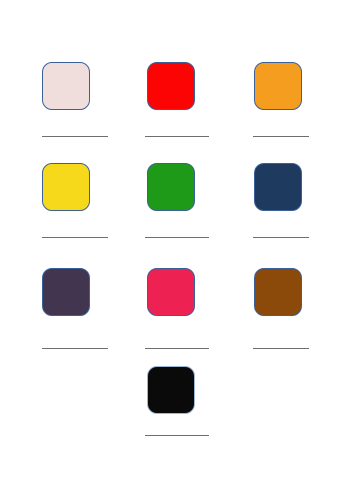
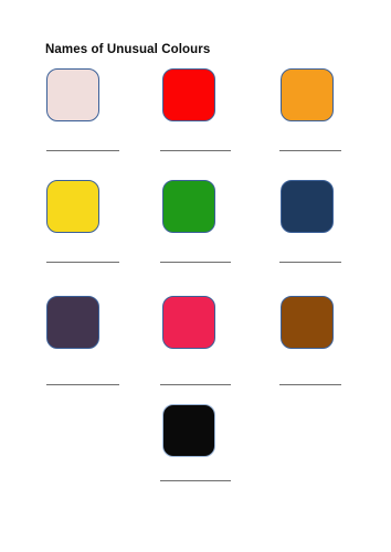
+ Names of Unusual Colours
